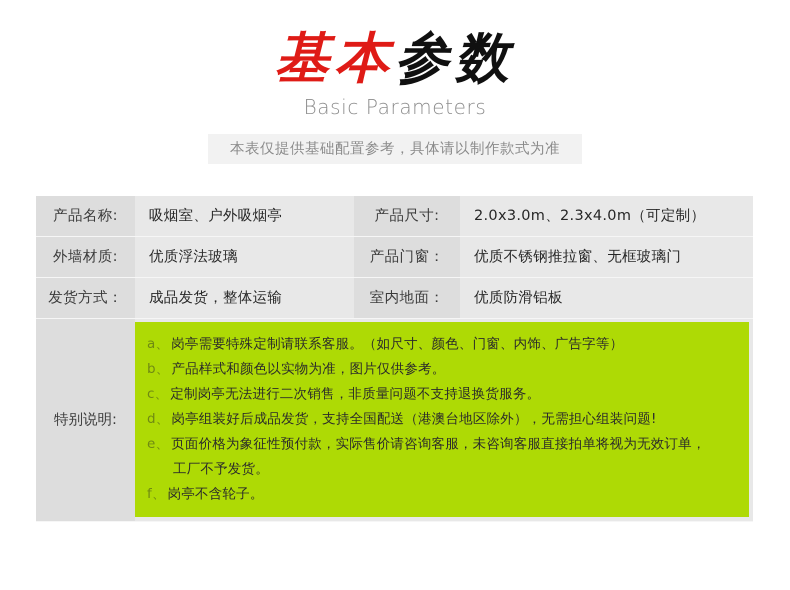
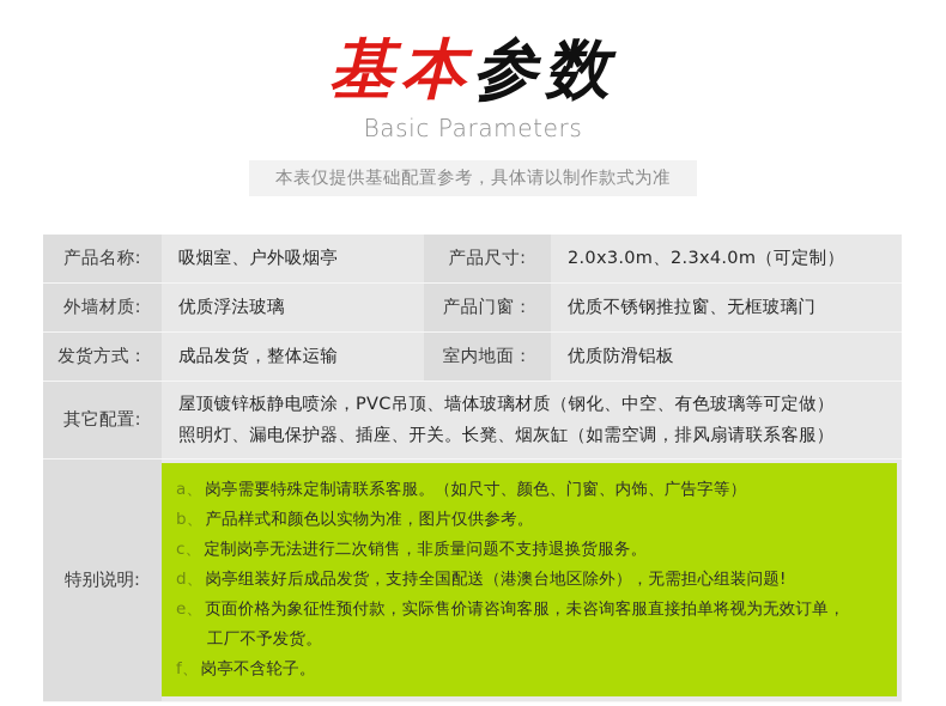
  基本参数
  Basic Parameters
  本表仅提供基础配置参考，具体请以制作款式为准
  产品名称:	吸烟室、户外吸烟亭	产品尺寸:	2.0x3.0m、2.3x4.0m（可定制）
  外墙材质:	优质浮法玻璃	产品门窗：	优质不锈钢推拉窗、无框玻璃门
  发货方式：	成品发货，整体运输	室内地面：	优质防滑铝板
+ 其它配置:	屋顶镀锌板静电喷涂，PVC吊顶、墙体玻璃材质（钢化、中空、有色玻璃等可定做） 照明灯、漏电保护器、插座、开关。长凳、烟灰缸（如需空调，排风扇请联系客服）
  特别说明:	a、 岗亭需要特殊定制请联系客服。（如尺寸、颜色、门窗、内饰、广告字等） b、 产品样式和颜色以实物为准，图片仅供参考。 c、 定制岗亭无法进行二次销售，非质量问题不支持退换货服务。 d、 岗亭组装好后成品发货，支持全国配送（港澳台地区除外），无需担心组装问题! e、 页面价格为象征性预付款，实际售价请咨询客服，未咨询客服直接拍单将视为无效订单， 工厂不予发货。 f、 岗亭不含轮子。
